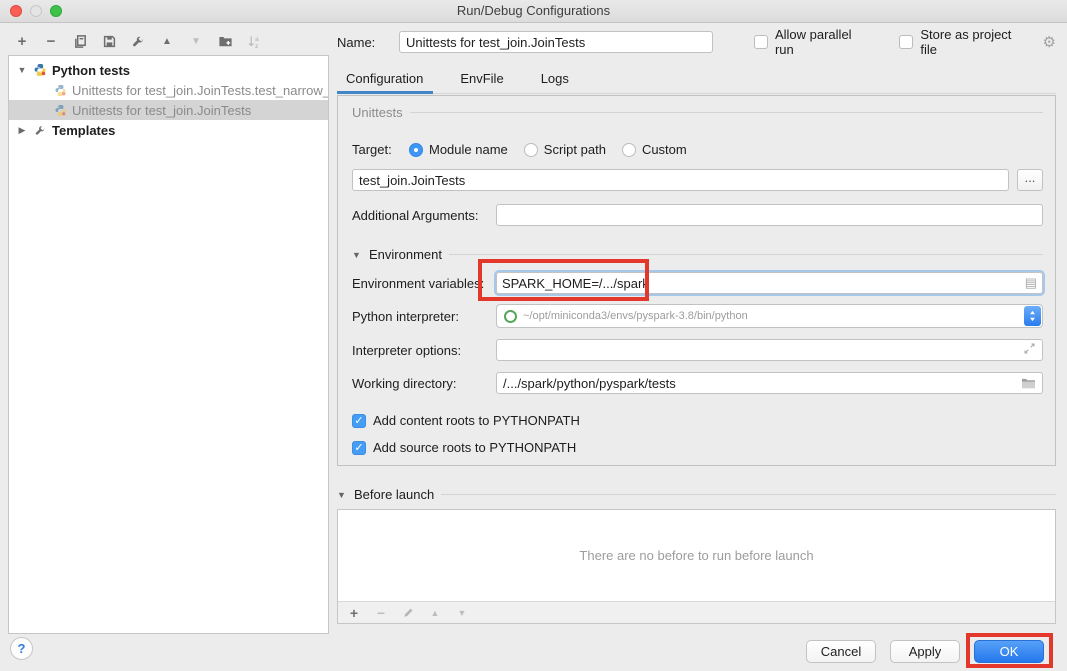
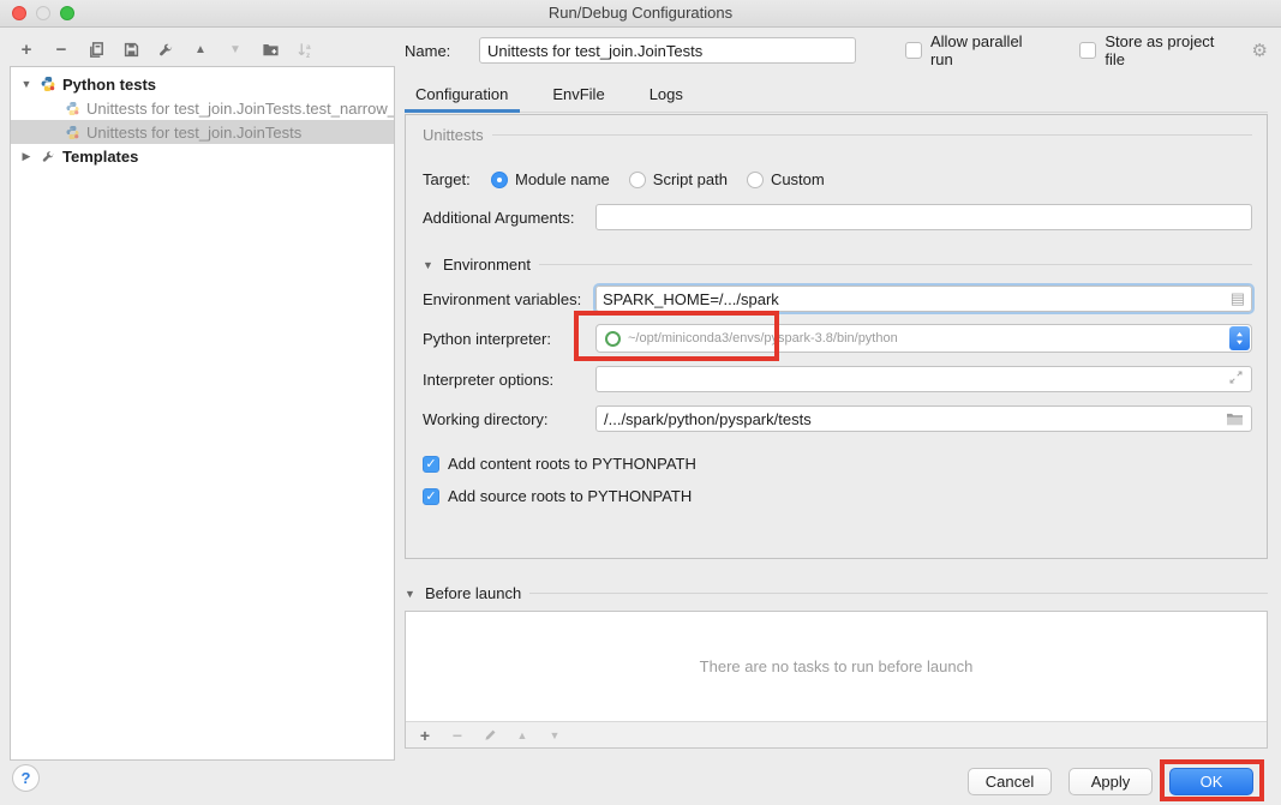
  Run/Debug Configurations
  +
  −
  ▲
  ▼
  ▼
  Python tests
  Unittests for test_join.JoinTests.test_narrow_
  Unittests for test_join.JoinTests
  ▶
  Templates
  Name:
  Unittests for test_join.JoinTests
  Allow parallel run
  Store as project file
  ⚙
  Configuration
  EnvFile
  Logs
  Unittests
  Target:
  Module name
  Script path
  Custom
- test_join.JoinTests
- ...
  Additional Arguments:
  ▼
  Environment
  Environment variables:
  SPARK_HOME=/.../spark
  ▤
  Python interpreter:
  ~/opt/miniconda3/envs/pyspark-3.8/bin/python
  Interpreter options:
  Working directory:
  /.../spark/python/pyspark/tests
  ✓
  Add content roots to PYTHONPATH
  ✓
  Add source roots to PYTHONPATH
  ▼
  Before launch
- There are no before to run before launch
+ There are no tasks to run before launch
  +
  −
  ▲
  ▼
  ?
  Cancel
  Apply
  OK
